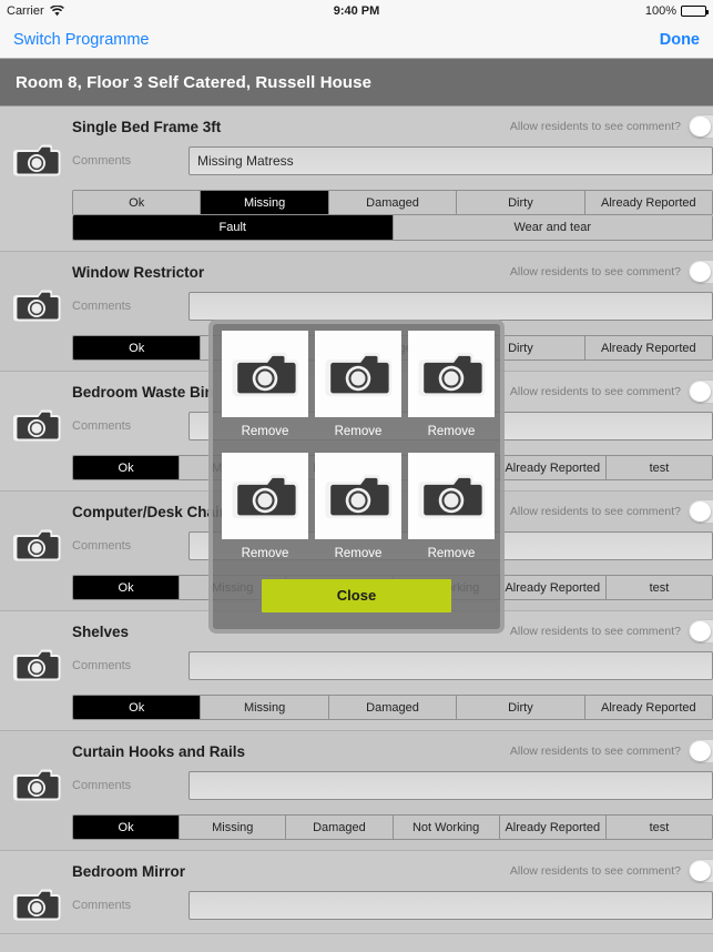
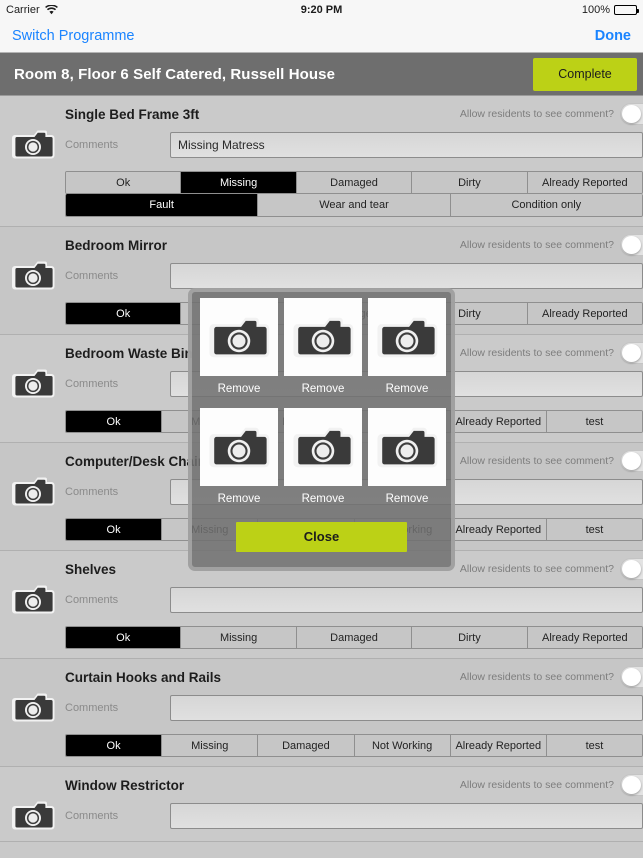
  Carrier
- 9:40 PM
+ 9:20 PM
  100%
  Switch Programme
  Done
- Room 8, Floor 3 Self Catered, Russell House
+ Room 8, Floor 6 Self Catered, Russell House
+ Complete
  Single Bed Frame 3ft
  Allow residents to see comment?
  Comments
  Missing Matress
  Ok
  Missing
  Damaged
  Dirty
  Already Reported
  Fault
  Wear and tear
+ Condition only
- Window Restrictor
+ Bedroom Mirror
  Allow residents to see comment?
  Comments
  Ok
  Dirty
  Already Reported
  Bedroom Waste Bin
  Allow residents to see comment?
  Comments
  Ok
  Already Reported
  test
  Computer/Desk Chai
  Allow residents to see comment?
  Comments
  Ok
  Missing
  Already Reported
  test
  Shelves
  Allow residents to see comment?
  Comments
  Ok
  Missing
  Damaged
  Dirty
  Already Reported
  Curtain Hooks and Rails
  Allow residents to see comment?
  Comments
  Ok
  Missing
  Damaged
  Not Working
  Already Reported
  test
- Bedroom Mirror
+ Window Restrictor
  Allow residents to see comment?
  Comments
  Remove
  Remove
  Remove
  Remove
  Remove
  Remove
  Close
